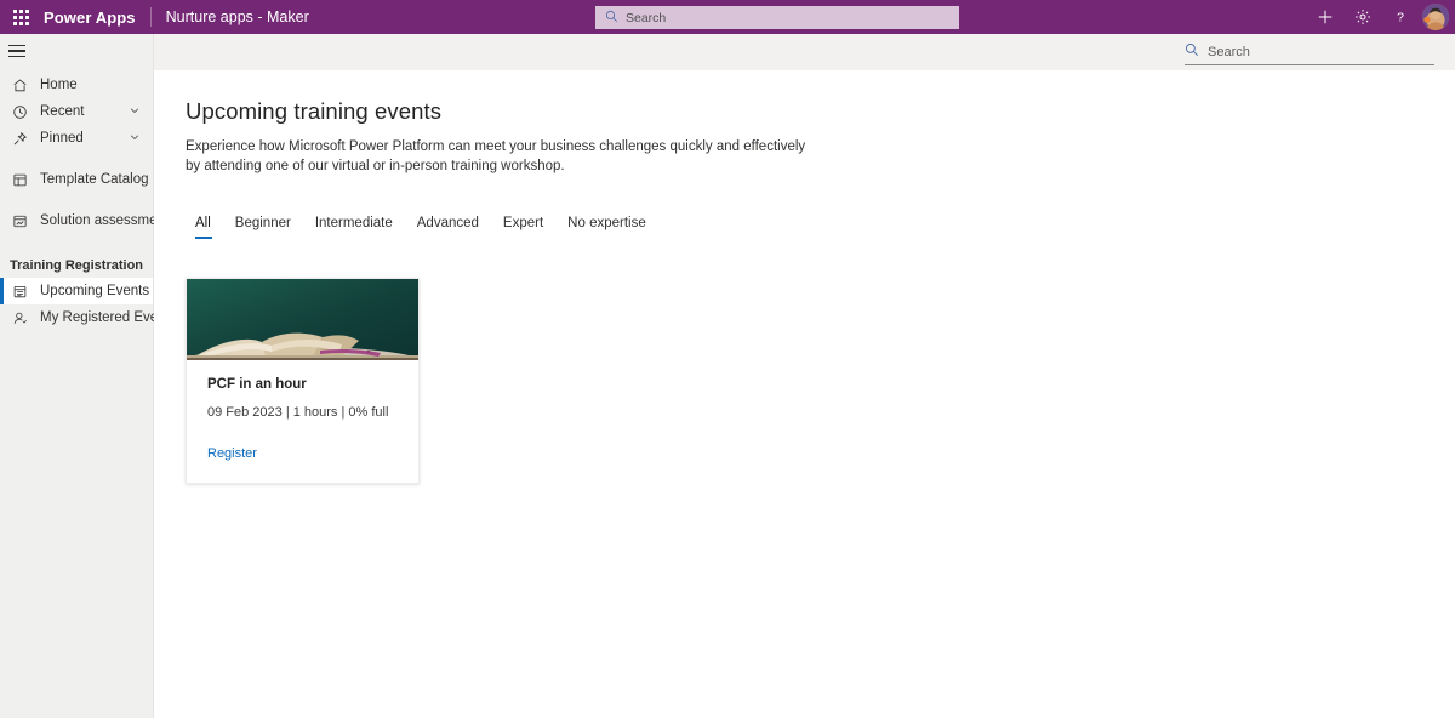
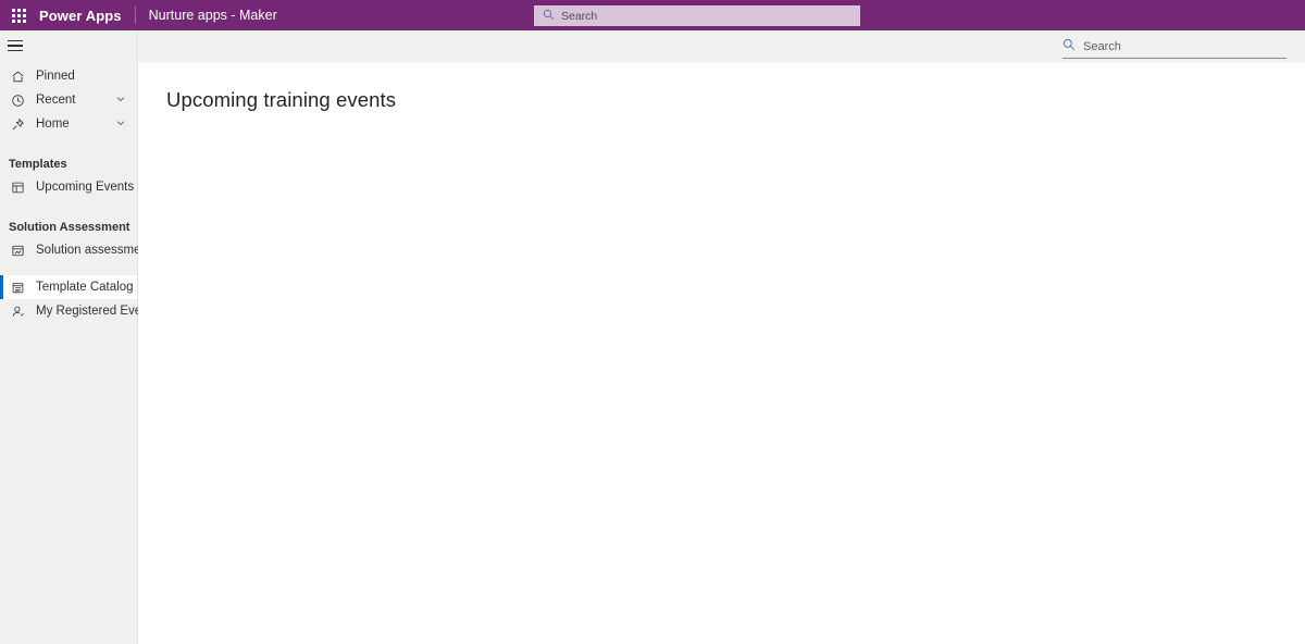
  Power Apps
  Nurture apps - Maker
  Search
- ?
  Search
- Home
+ Pinned
  Recent
- Pinned
+ Home
+ Templates
- Template Catalog
+ Upcoming Events
+ Solution Assessment
  Solution assessm
- Training Registration
- Upcoming Events
+ Template Catalog
  My Registered Ev
  Upcoming training events
- Experience how Microsoft Power Platform can meet your business challenges quickly and effectively by attending one of our virtual or in-person training workshop.
- All
- Beginner
- Intermediate
- Advanced
- Expert
- No expertise
- PCF in an hour
- 09 Feb 2023 | 1 hours | 0% full
- Register
